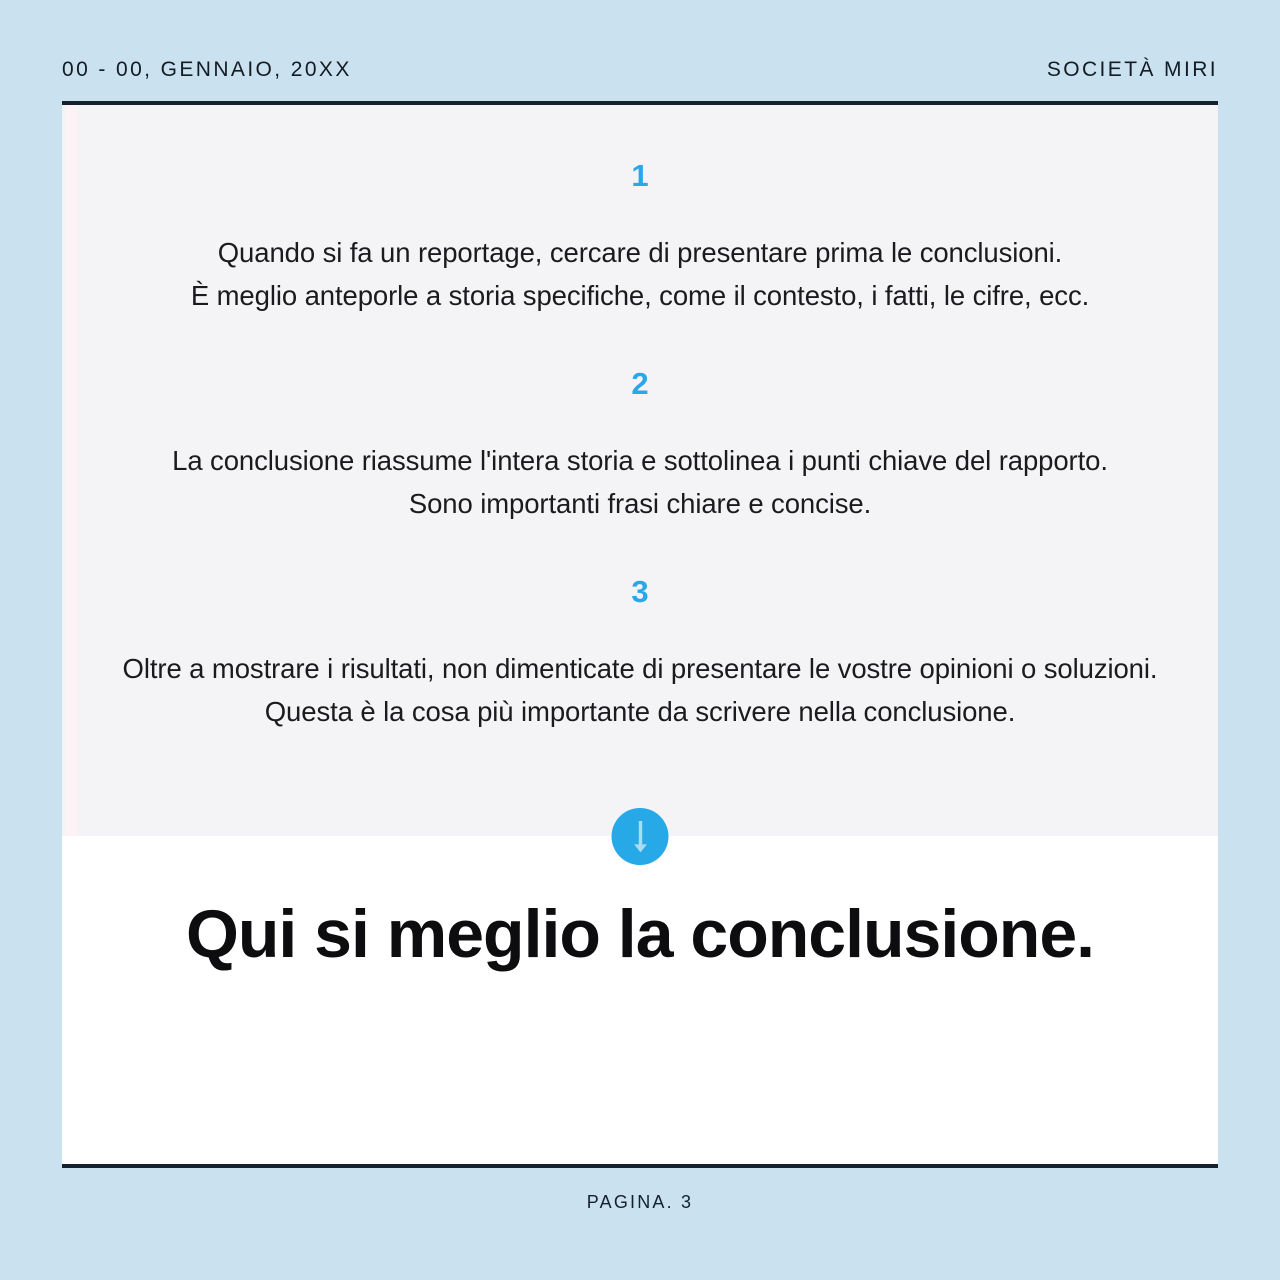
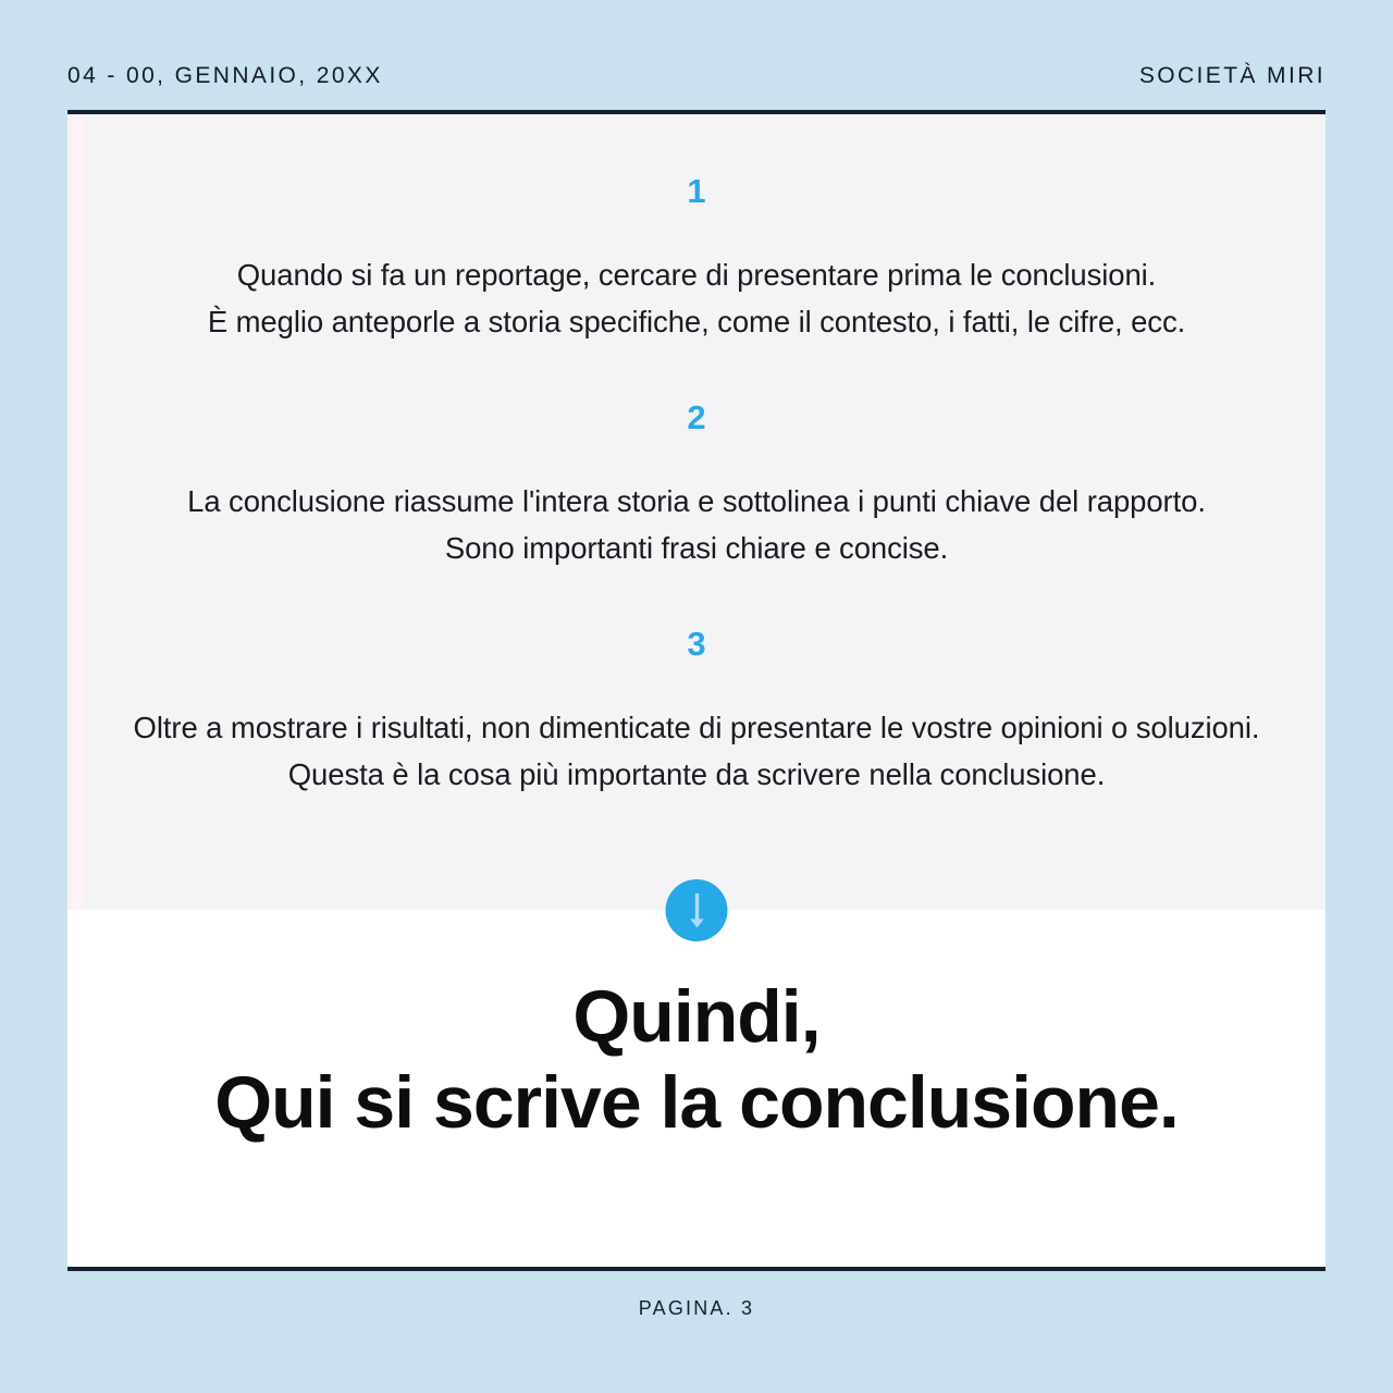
- 00 - 00, GENNAIO, 20XX
+ 04 - 00, GENNAIO, 20XX
  SOCIETÀ MIRI
  1
  Quando si fa un reportage, cercare di presentare prima le conclusioni.
  È meglio anteporle a storia specifiche, come il contesto, i fatti, le cifre, ecc.
  2
  La conclusione riassume l'intera storia e sottolinea i punti chiave del rapporto.
  Sono importanti frasi chiare e concise.
  3
  Oltre a mostrare i risultati, non dimenticate di presentare le vostre opinioni o soluzioni.
  Questa è la cosa più importante da scrivere nella conclusione.
+ Quindi,
- Qui si meglio la conclusione.
+ Qui si scrive la conclusione.
  PAGINA. 3
